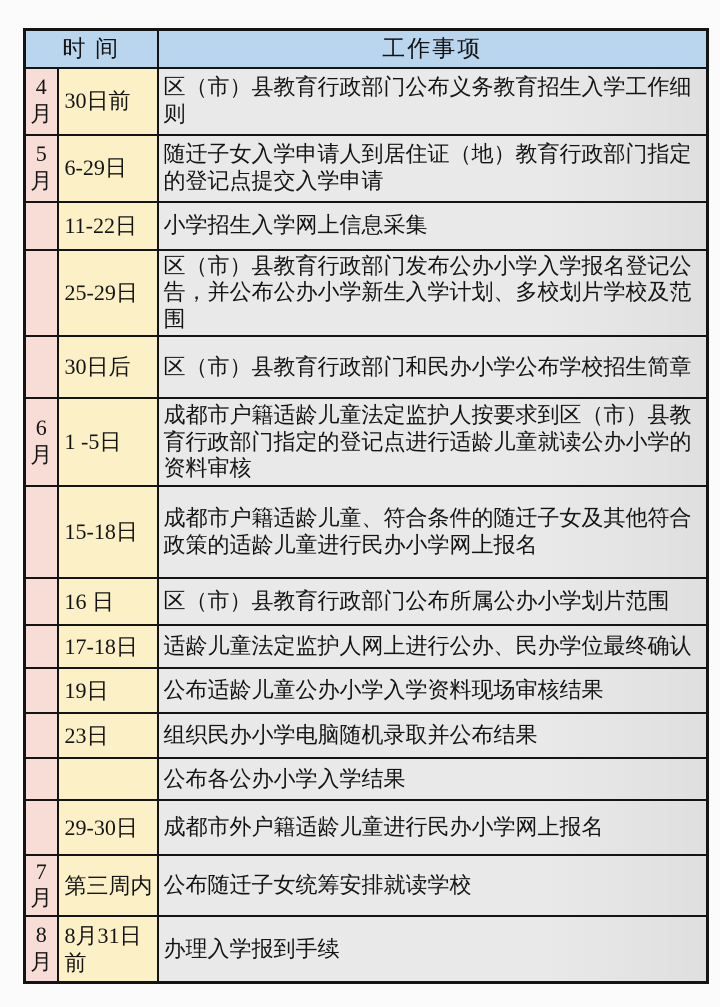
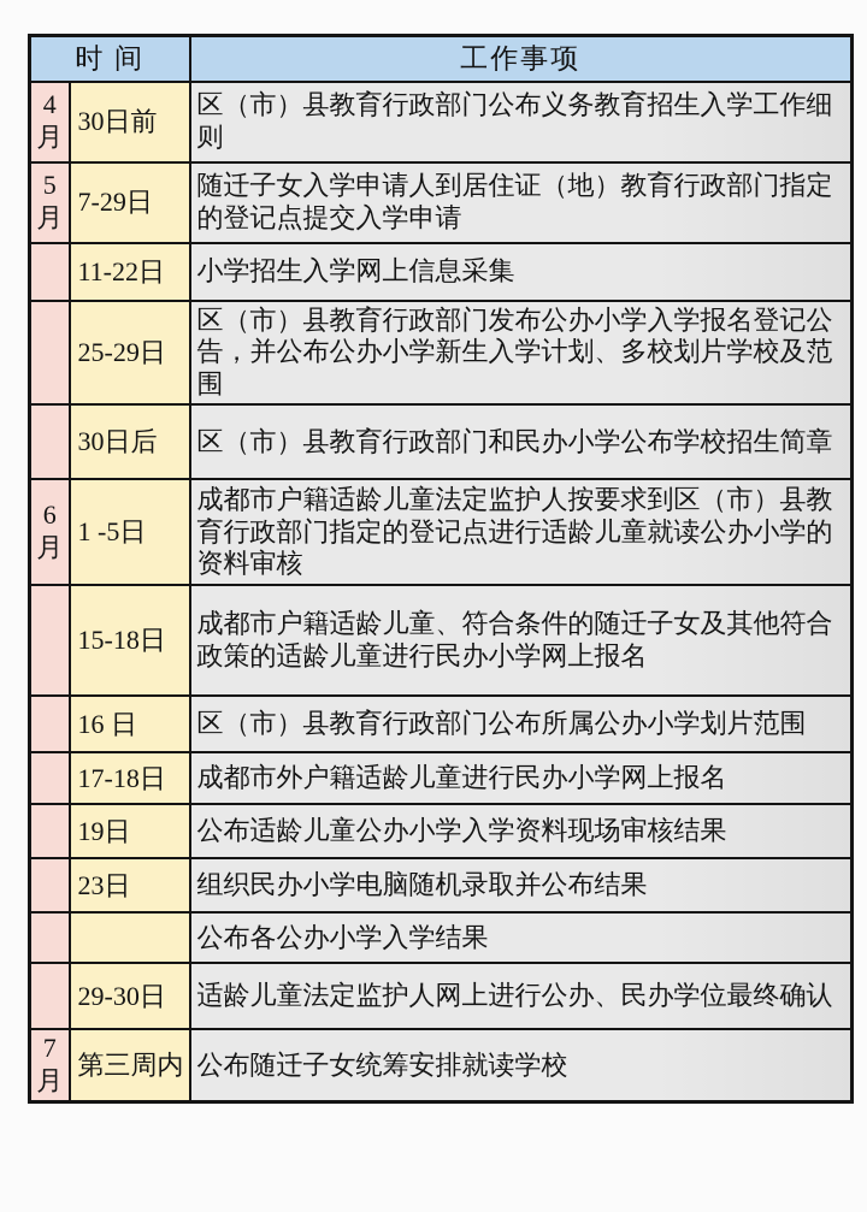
  时 间	工作事项
  4月	30日前	区（市）县教育行政部门公布义务教育招生入学工作细则
- 5月	6-29日	随迁子女入学申请人到居住证（地）教育行政部门指定的登记点提交入学申请
+ 5月	7-29日	随迁子女入学申请人到居住证（地）教育行政部门指定的登记点提交入学申请
  	11-22日	小学招生入学网上信息采集
  	25-29日	区（市）县教育行政部门发布公办小学入学报名登记公告，并公布公办小学新生入学计划、多校划片学校及范围
  	30日后	区（市）县教育行政部门和民办小学公布学校招生简章
  6月	1 -5日	成都市户籍适龄儿童法定监护人按要求到区（市）县教育行政部门指定的登记点进行适龄儿童就读公办小学的资料审核
  	15-18日	成都市户籍适龄儿童、符合条件的随迁子女及其他符合政策的适龄儿童进行民办小学网上报名
  	16 日	区（市）县教育行政部门公布所属公办小学划片范围
- 	17-18日	适龄儿童法定监护人网上进行公办、民办学位最终确认
+ 	17-18日	成都市外户籍适龄儿童进行民办小学网上报名
  	19日	公布适龄儿童公办小学入学资料现场审核结果
  	23日	组织民办小学电脑随机录取并公布结果
  		公布各公办小学入学结果
- 	29-30日	成都市外户籍适龄儿童进行民办小学网上报名
+ 	29-30日	适龄儿童法定监护人网上进行公办、民办学位最终确认
  7月	第三周内	公布随迁子女统筹安排就读学校
- 8月	8月31日前	办理入学报到手续
